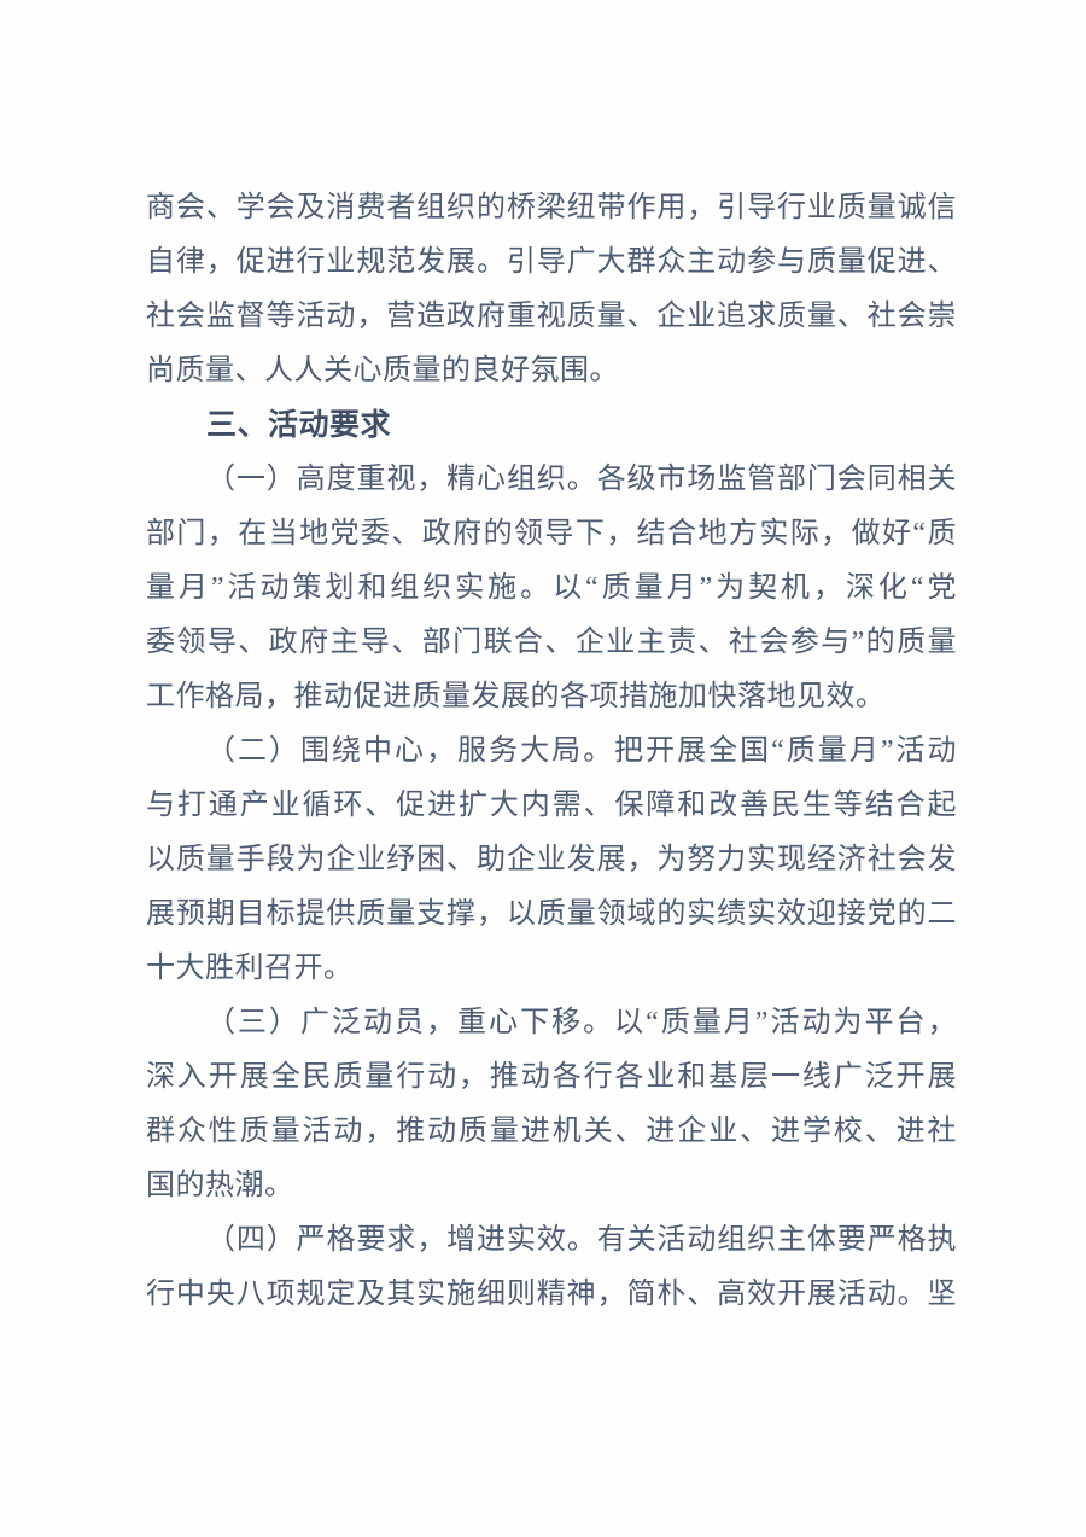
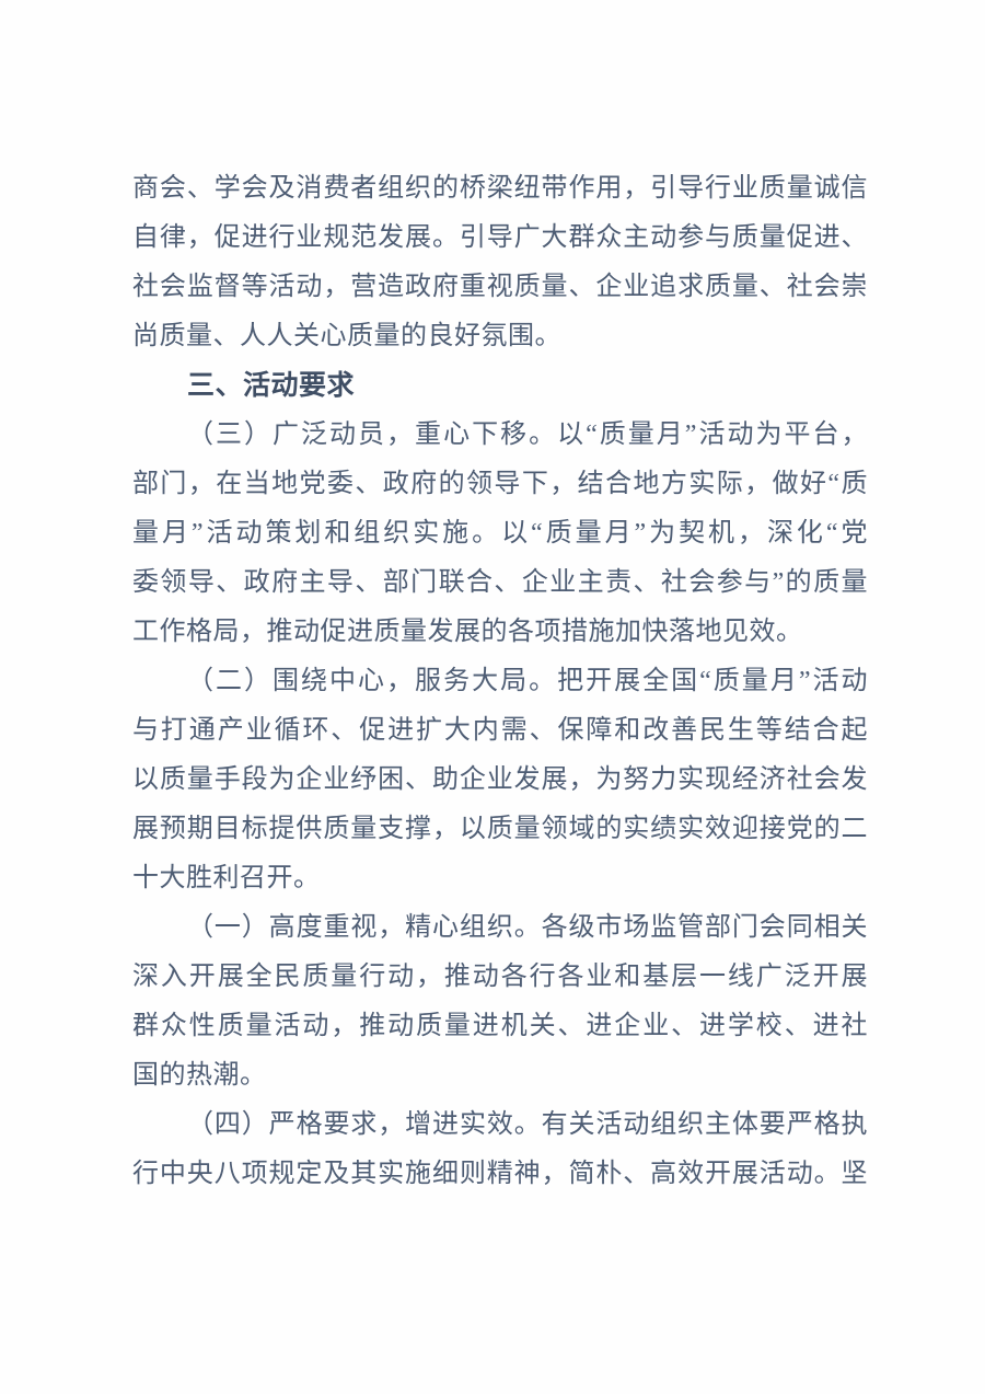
  商会、学会及消费者组织的桥梁纽带作用，引导行业质量诚信
  自律，促进行业规范发展。引导广大群众主动参与质量促进、
  社会监督等活动，营造政府重视质量、企业追求质量、社会崇
  尚质量、人人关心质量的良好氛围。
  三、活动要求
- （一）高度重视，精心组织。各级市场监管部门会同相关
+ （三）广泛动员，重心下移。以“质量月”活动为平台，
  部门，在当地党委、政府的领导下，结合地方实际，做好“质
  量月”活动策划和组织实施。以“质量月”为契机，深化“党
  委领导、政府主导、部门联合、企业主责、社会参与”的质量
  工作格局，推动促进质量发展的各项措施加快落地见效。
  （二）围绕中心，服务大局。把开展全国“质量月”活动
  与打通产业循环、促进扩大内需、保障和改善民生等结合起
  以质量手段为企业纾困、助企业发展，为努力实现经济社会发
  展预期目标提供质量支撑，以质量领域的实绩实效迎接党的二
  十大胜利召开。
- （三）广泛动员，重心下移。以“质量月”活动为平台，
+ （一）高度重视，精心组织。各级市场监管部门会同相关
  深入开展全民质量行动，推动各行各业和基层一线广泛开展
  群众性质量活动，推动质量进机关、进企业、进学校、进社
  国的热潮。
  （四）严格要求，增进实效。有关活动组织主体要严格执
  行中央八项规定及其实施细则精神，简朴、高效开展活动。坚
